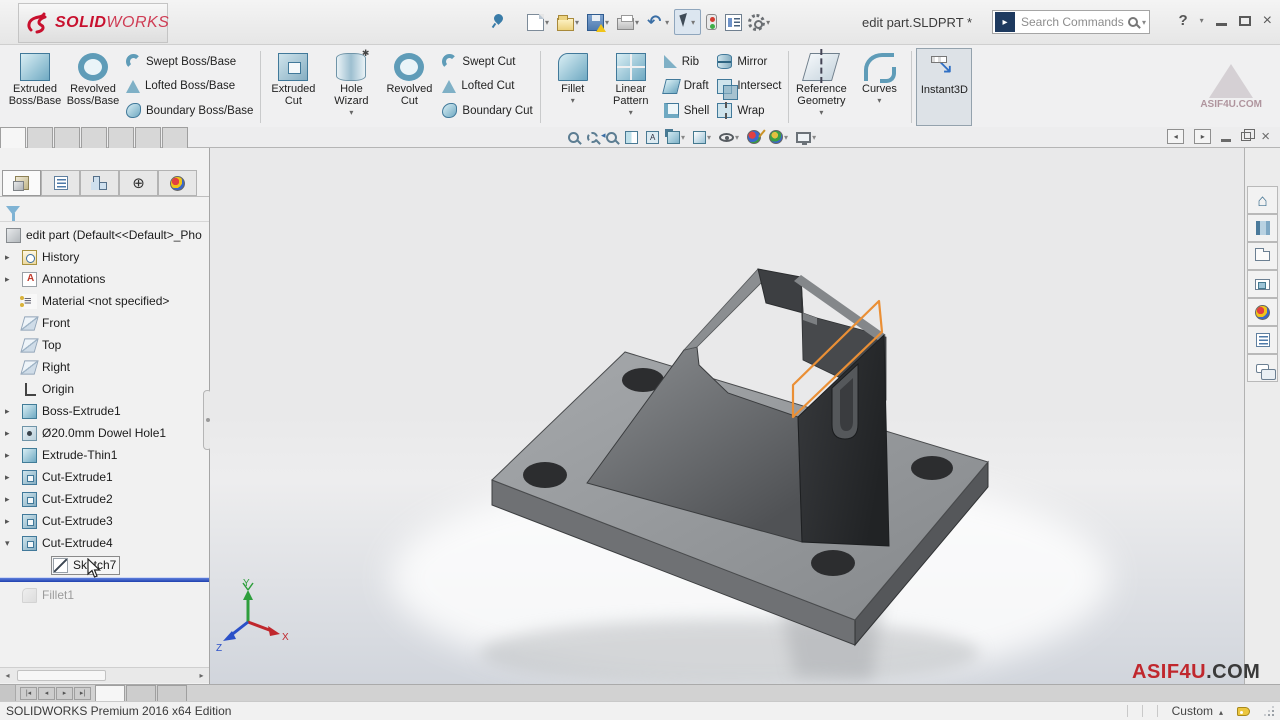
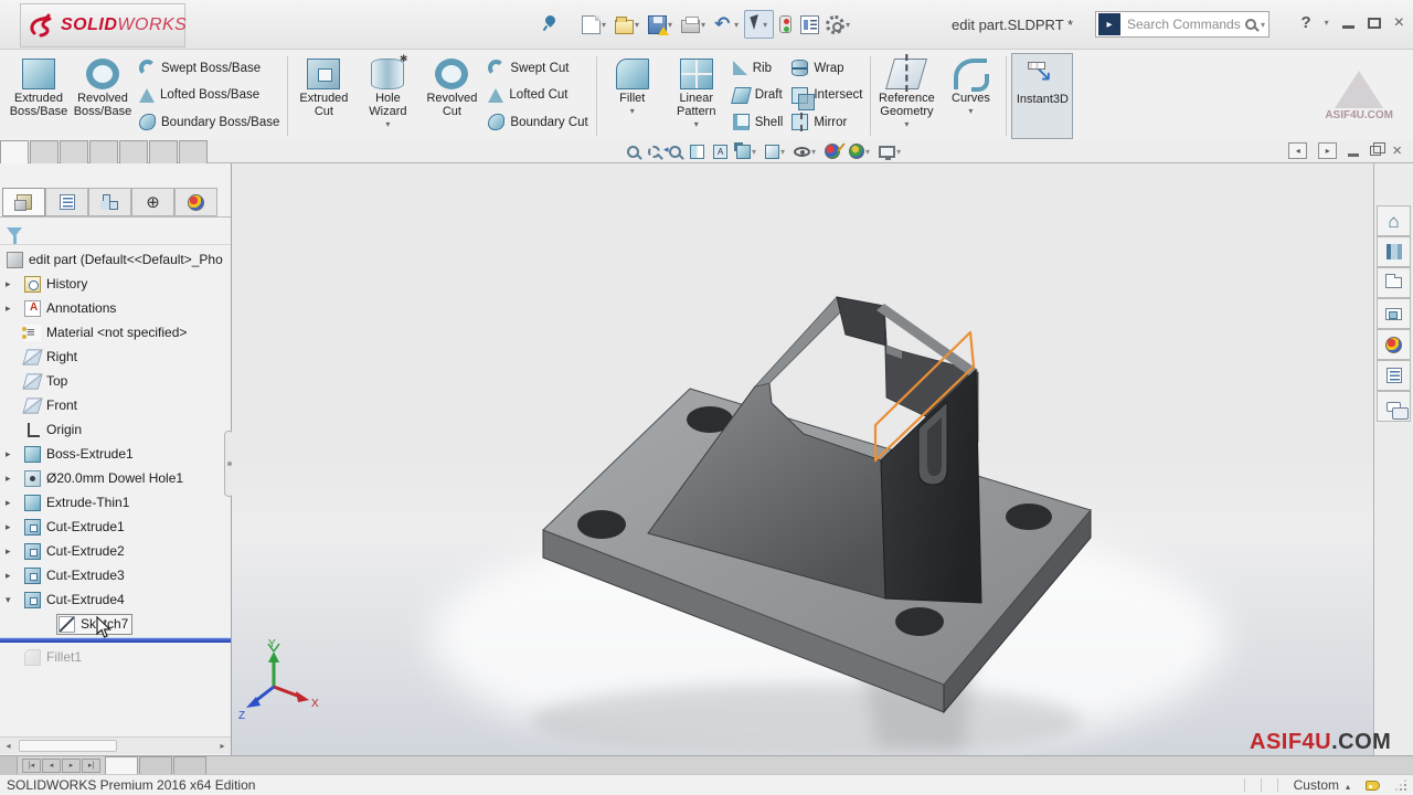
  SOLIDWORKS
  edit part.SLDPRT *
  Search Commands
  ?
  Extruded Boss/Base
  Revolved Boss/Base
  Swept Boss/Base
  Lofted Boss/Base
  Boundary Boss/Base
  Extruded Cut
  Hole Wizard
  Revolved Cut
  Swept Cut
  Lofted Cut
  Boundary Cut
  Fillet
  Linear Pattern
  Rib
  Draft
  Shell
- Mirror
+ Wrap
  Intersect
- Wrap
+ Mirror
  Reference Geometry
  Curves
  Instant3D
  ASIF4U.COM
  edit part (Default<<Default>_Pho
  ▸
  History
  ▸
  Annotations
  Material <not specified>
- Front
+ Right
  Top
- Right
+ Front
  Origin
  ▸
  Boss-Extrude1
  ▸
  Ø20.0mm Dowel Hole1
  ▸
  Extrude-Thin1
  ▸
  Cut-Extrude1
  ▸
  Cut-Extrude2
  ▸
  Cut-Extrude3
  ▾
  Cut-Extrude4
  Sktch7
  Fillet1
  Y
  X
  Z
  ASIF4U.COM
  SOLIDWORKS Premium 2016 x64 Edition
  Custom
